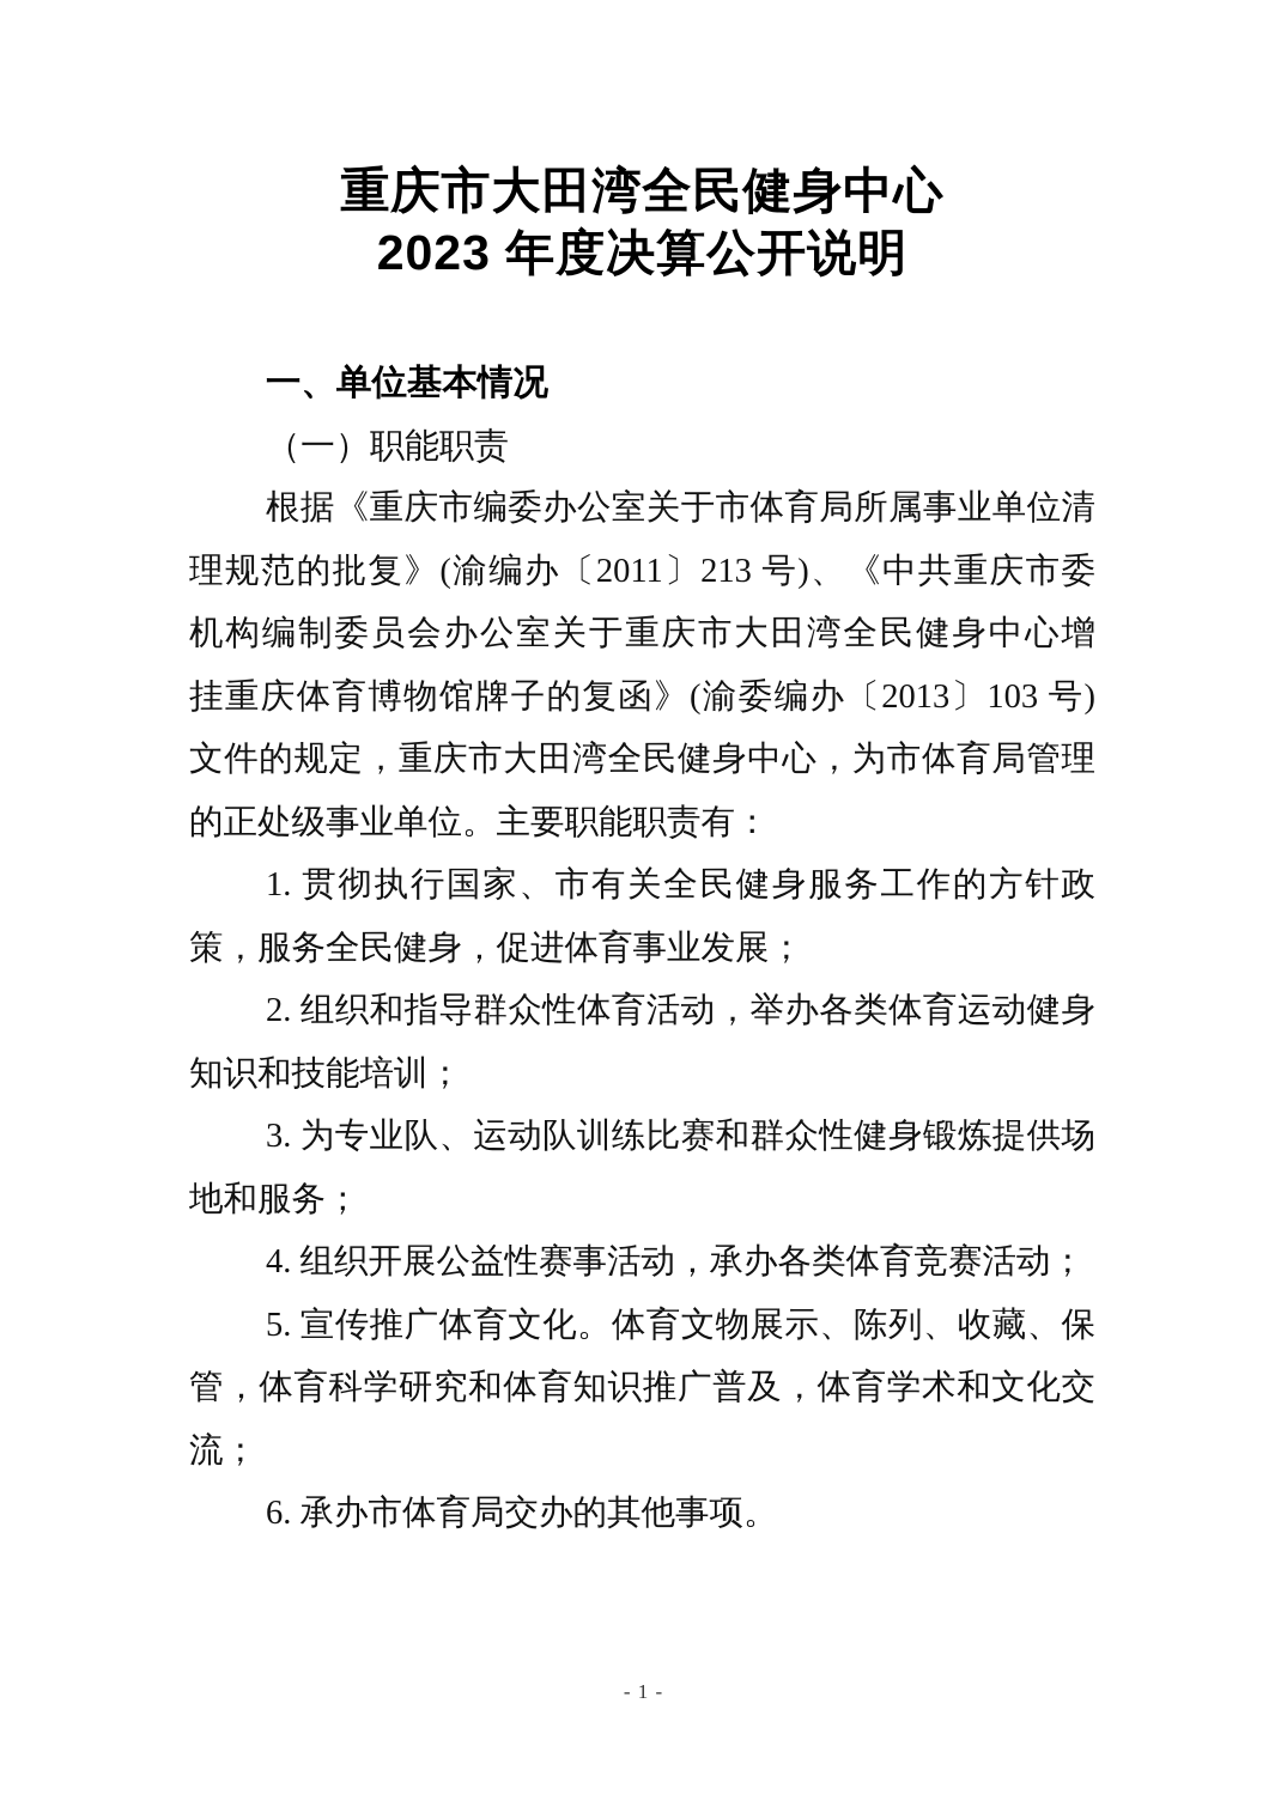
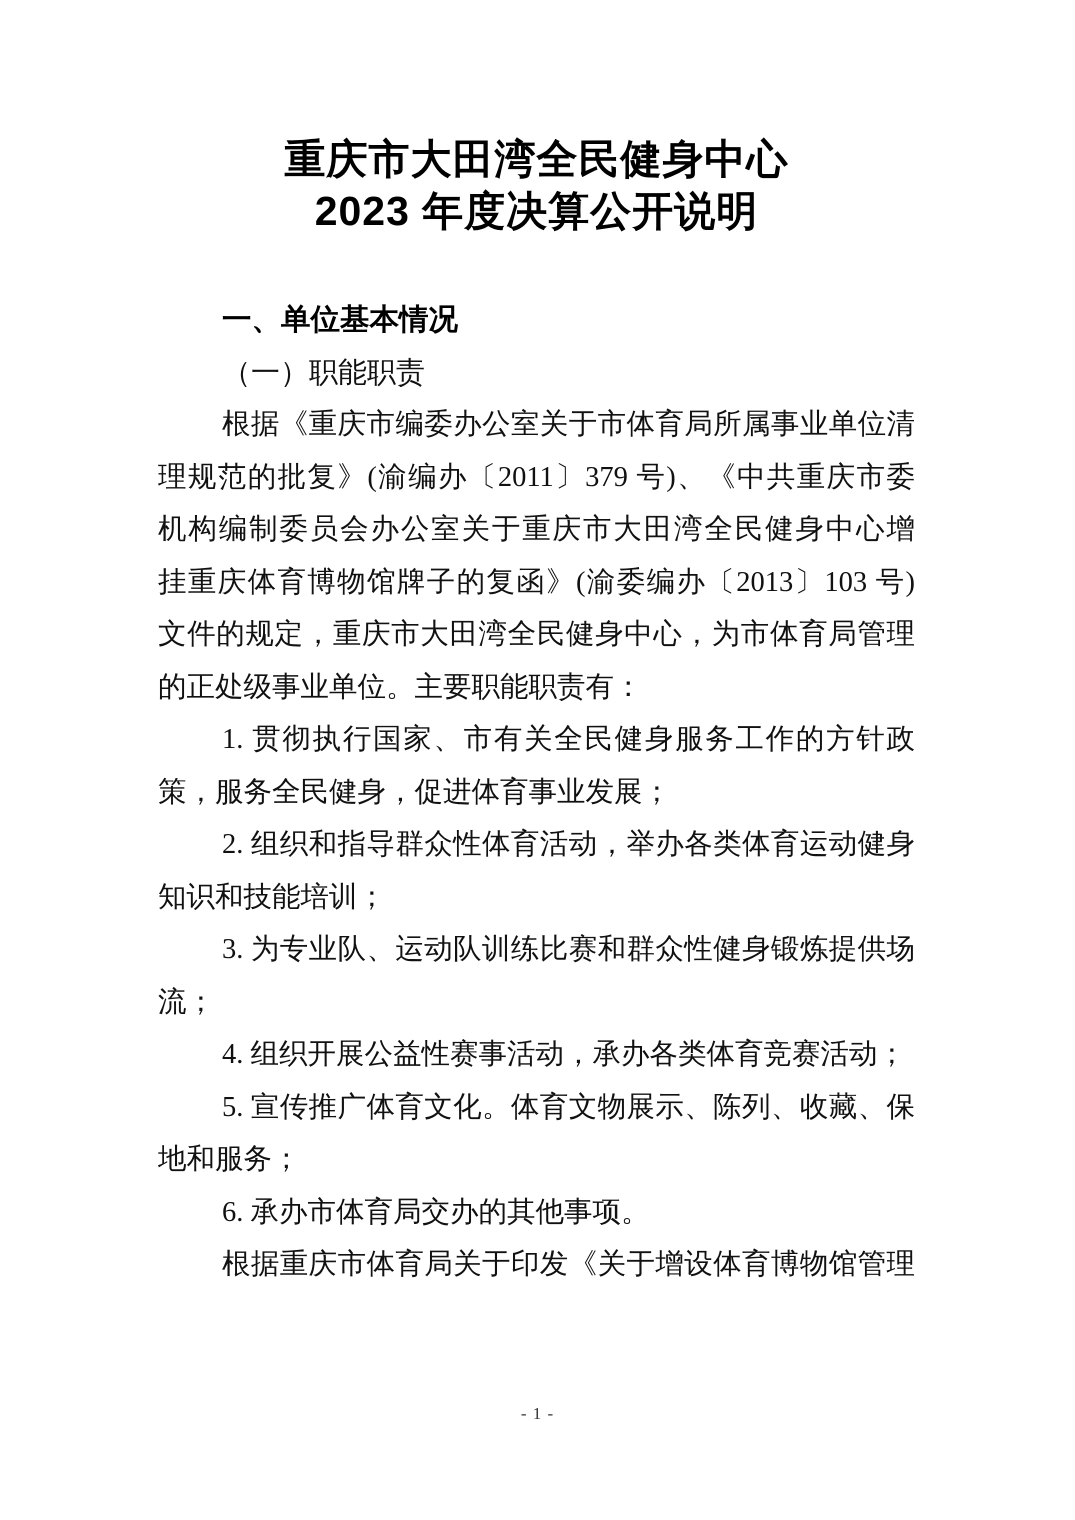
  重庆市大田湾全民健身中心
  2023 年度决算公开说明
  一、单位基本情况
  （一）职能职责
  根据《重庆市编委办公室关于市体育局所属事业单位清
- 理规范的批复》(渝编办〔2011〕213 号)、《中共重庆市委
+ 理规范的批复》(渝编办〔2011〕379 号)、《中共重庆市委
  机构编制委员会办公室关于重庆市大田湾全民健身中心增
  挂重庆体育博物馆牌子的复函》(渝委编办〔2013〕103 号)
  文件的规定，重庆市大田湾全民健身中心，为市体育局管理
  的正处级事业单位。主要职能职责有：
  1. 贯彻执行国家、市有关全民健身服务工作的方针政
  策，服务全民健身，促进体育事业发展；
  2. 组织和指导群众性体育活动，举办各类体育运动健身
  知识和技能培训；
  3. 为专业队、运动队训练比赛和群众性健身锻炼提供场
- 地和服务；
+ 流；
  4. 组织开展公益性赛事活动，承办各类体育竞赛活动；
  5. 宣传推广体育文化。体育文物展示、陈列、收藏、保
- 管，体育科学研究和体育知识推广普及，体育学术和文化交
- 流；
+ 地和服务；
  6. 承办市体育局交办的其他事项。
+ 根据重庆市体育局关于印发《关于增设体育博物馆管理
  - 1 -
